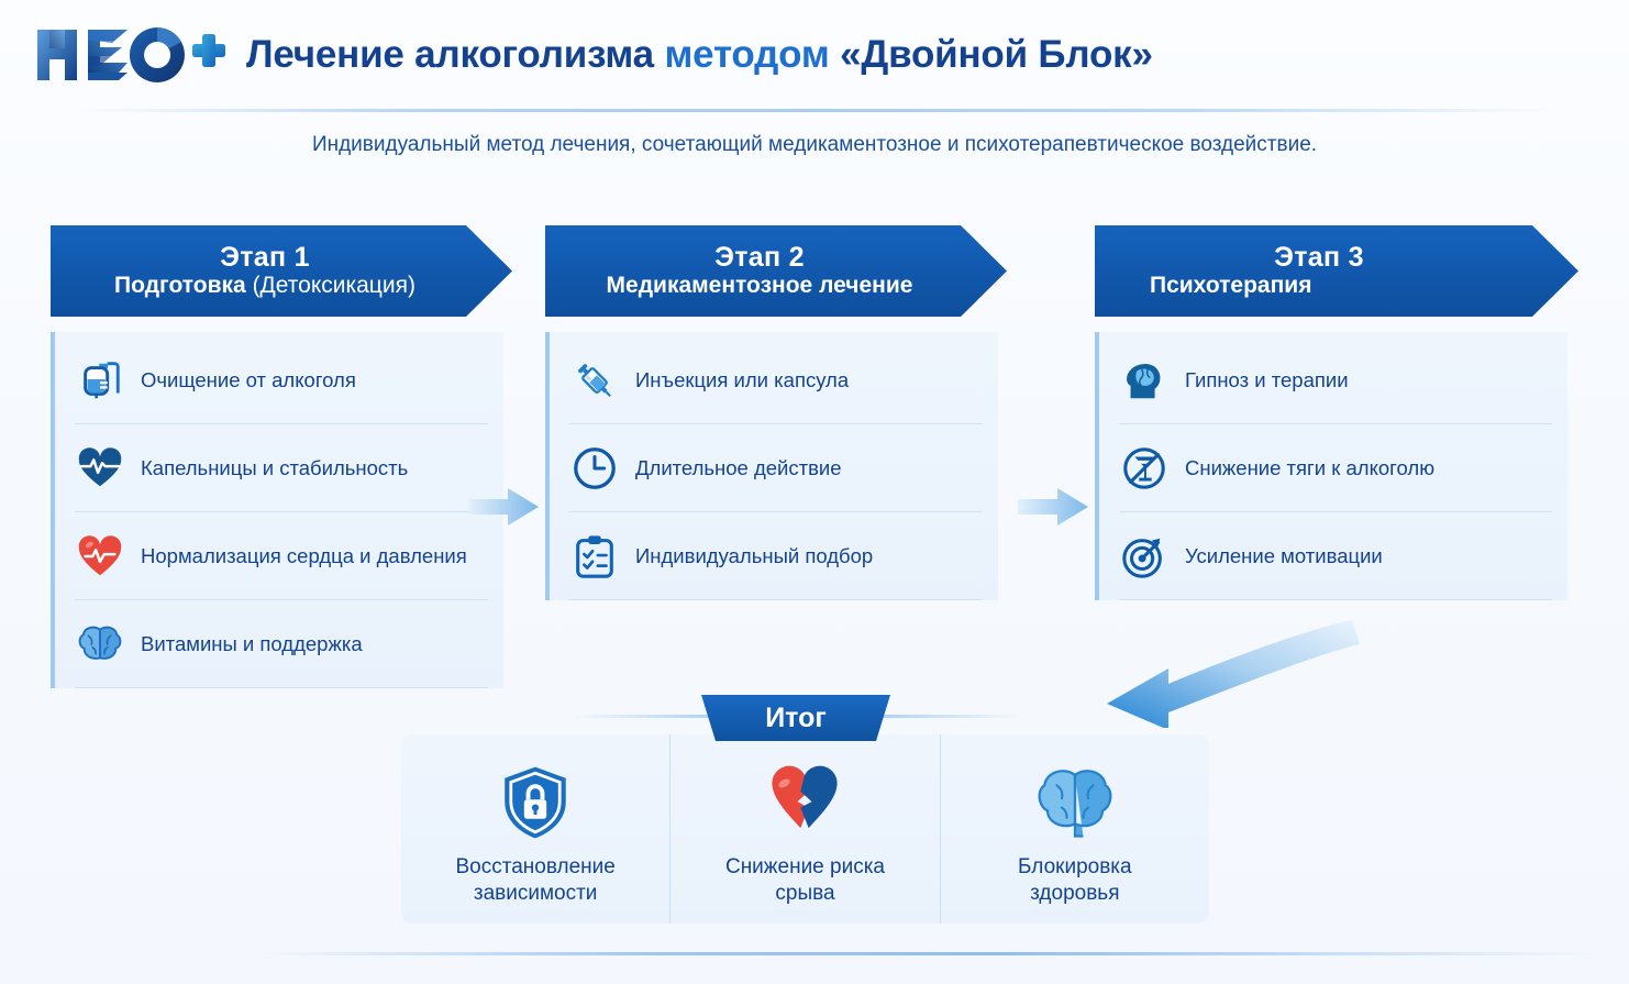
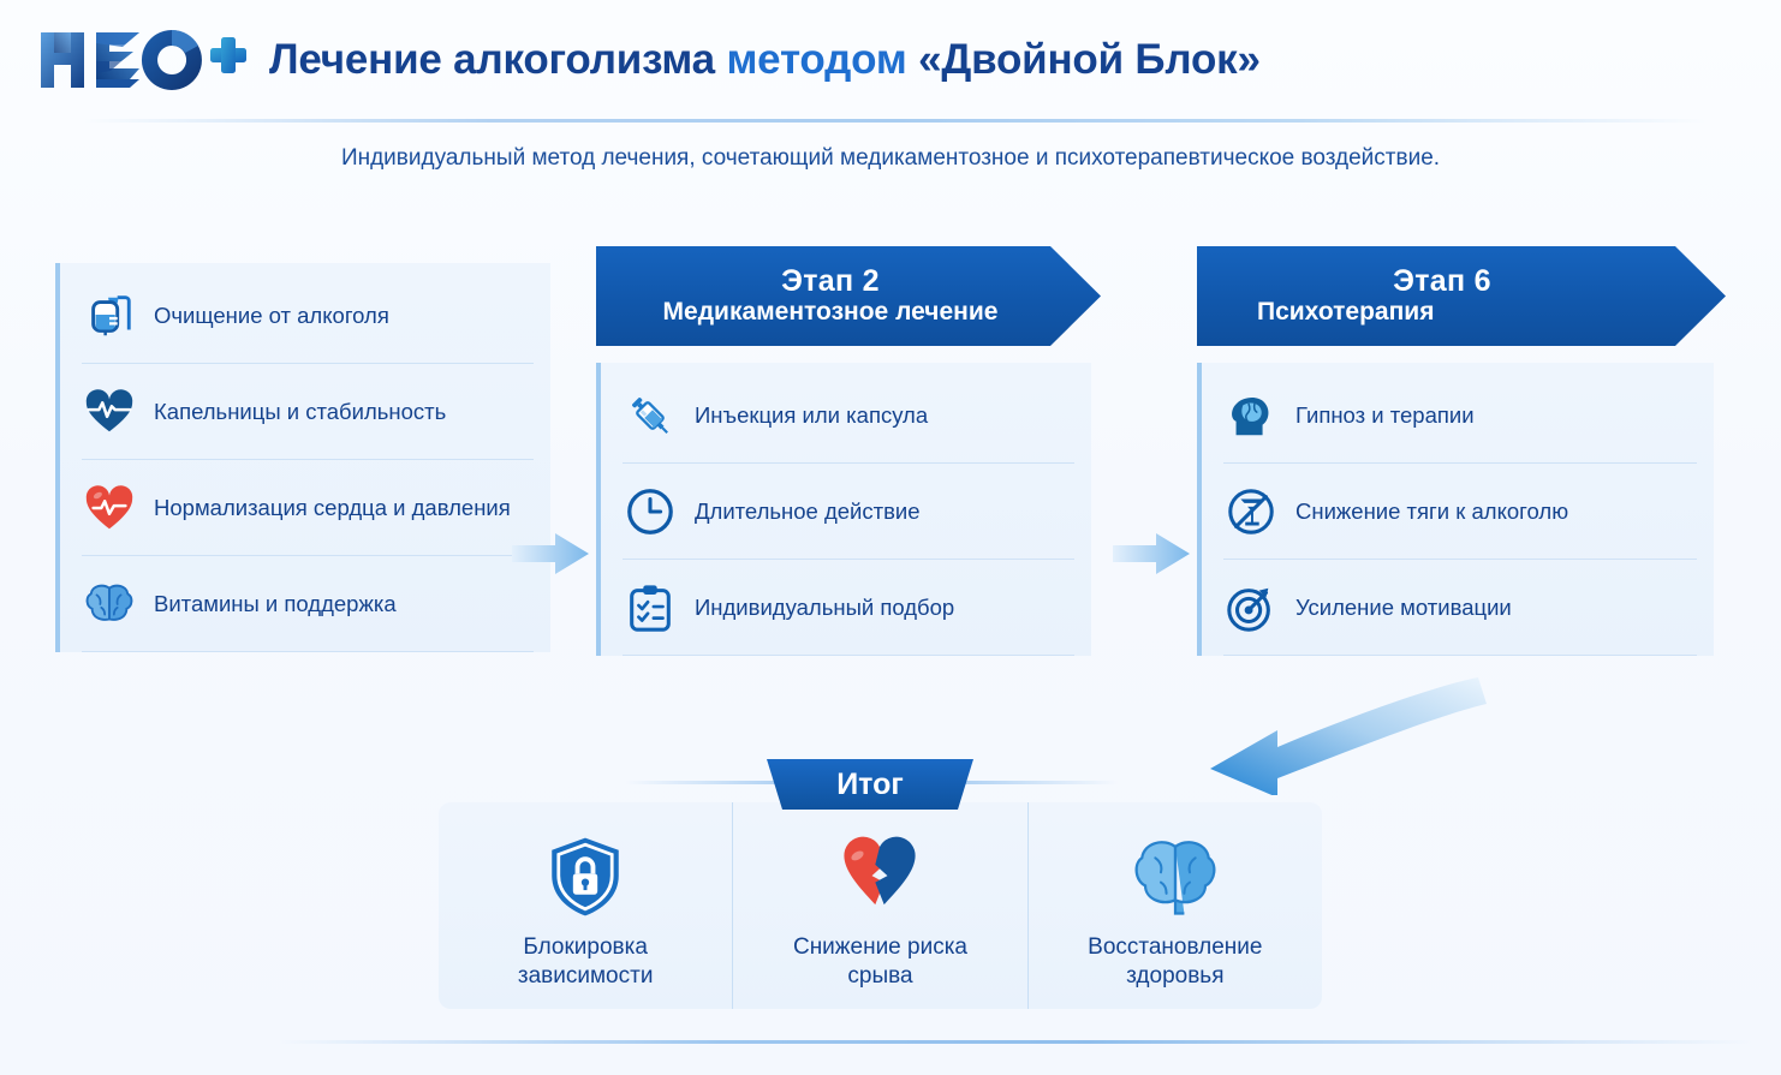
  Лечение алкоголизма методом «Двойной Блок»
  Индивидуальный метод лечения, сочетающий медикаментозное и психотерапевтическое воздействие.
- Этап 1
- Подготовка (Детоксикация)
  Очищение от алкоголя
  Капельницы и стабильность
  Нормализация сердца и давления
  Витамины и поддержка
  Этап 2
  Медикаментозное лечение
  Инъекция или капсула
  Длительное действие
  Индивидуальный подбор
- Этап 3
+ Этап 6
  Психотерапия
  Гипноз и терапии
  Снижение тяги к алкоголю
  Усиление мотивации
  Итог
- Восстановление
+ Блокировка
  зависимости
  Снижение риска
  срыва
- Блокировка
+ Восстановление
  здоровья
